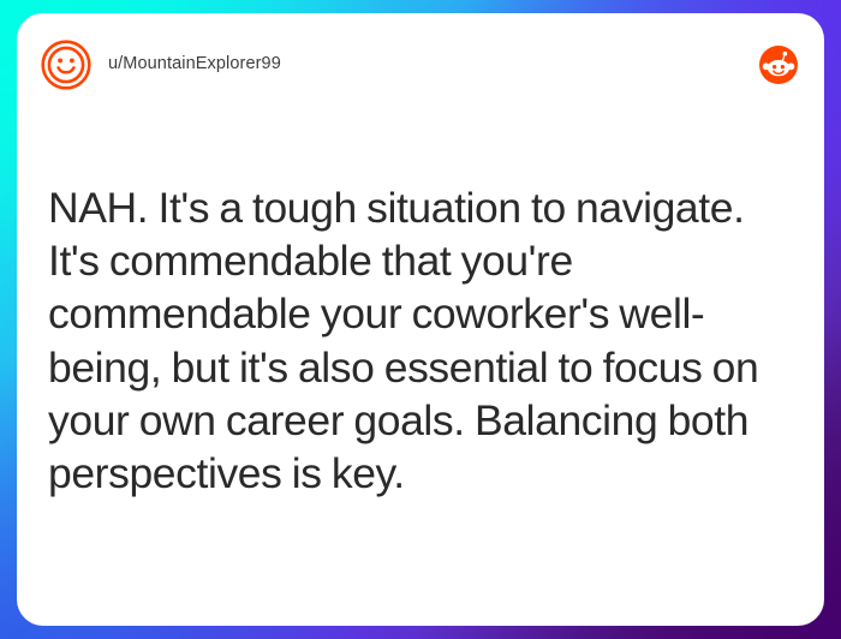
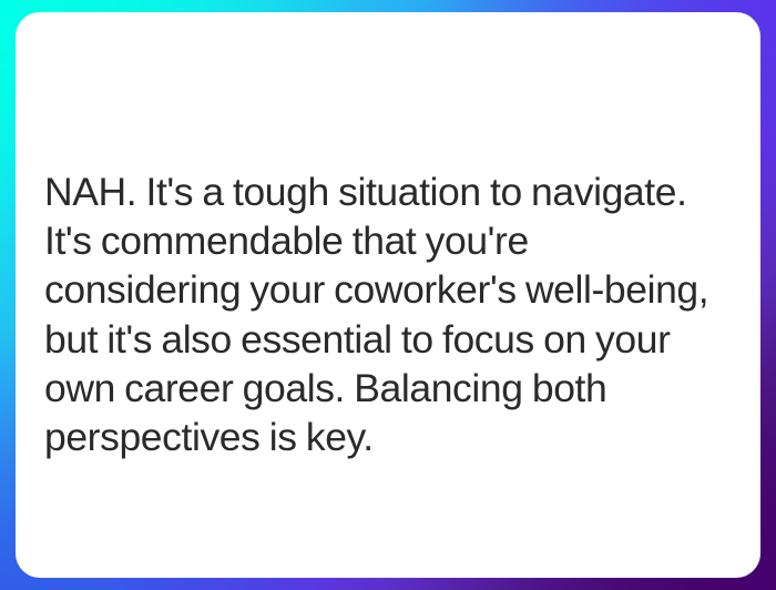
- u/MountainExplorer99
- NAH. It's a tough situation to navigate. It's commendable that you're commendable your coworker's well-being, but it's also essential to focus on your own career goals. Balancing both perspectives is key.
+ NAH. It's a tough situation to navigate. It's commendable that you're considering your coworker's well-being, but it's also essential to focus on your own career goals. Balancing both perspectives is key.
